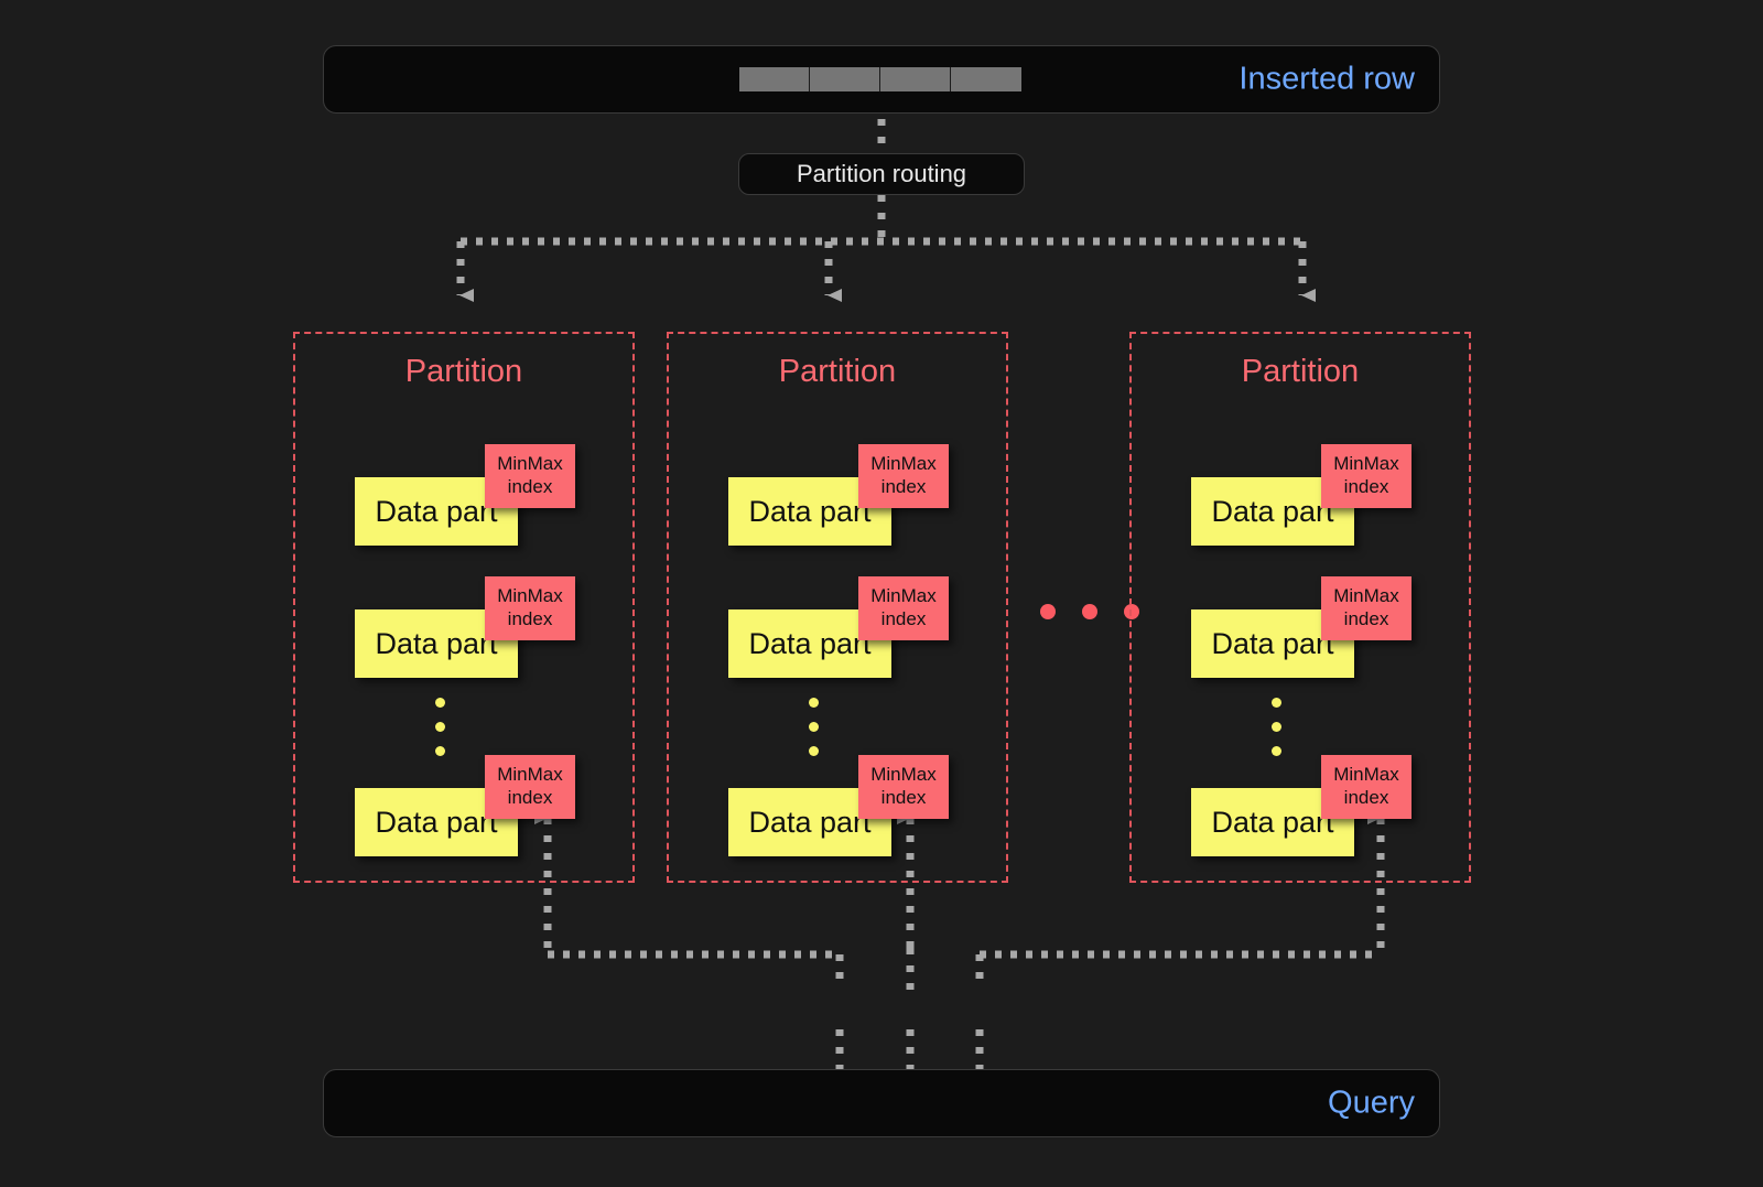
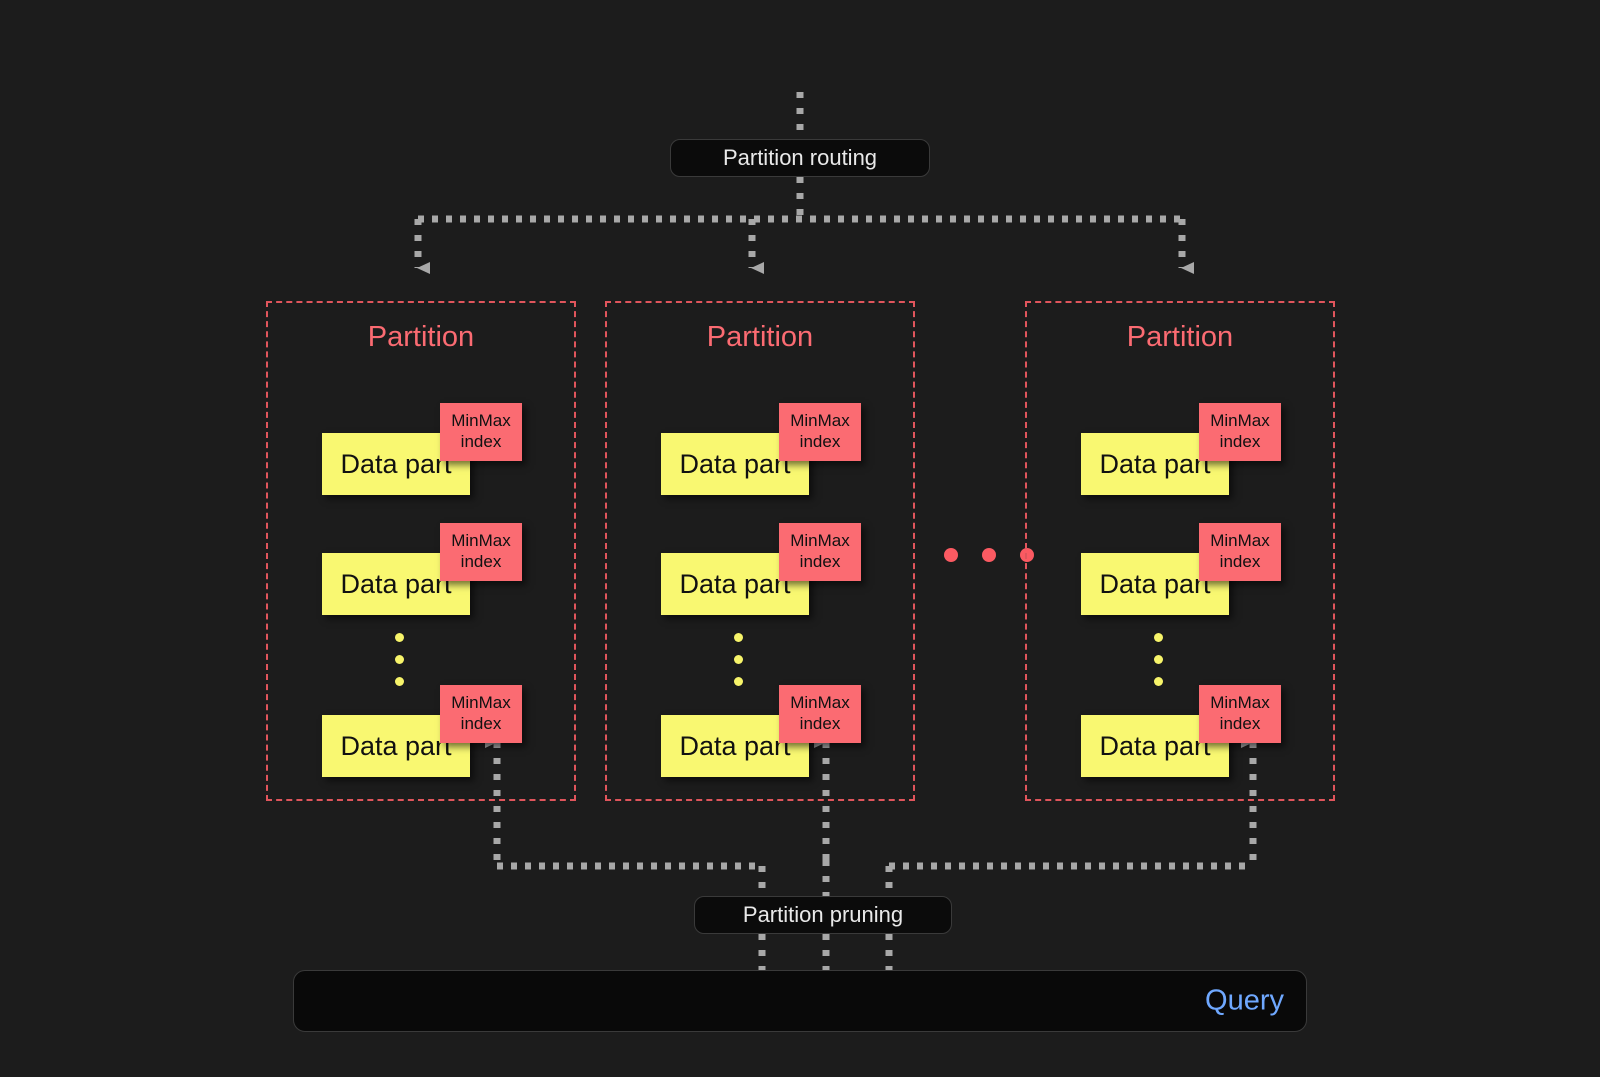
- Inserted row
  Partition routing
  Partition
  Data part
  MinMax
  index
  Data part
  MinMax
  index
  Data part
  MinMax
  index
  Partition
  Data part
  MinMax
  index
  Data part
  MinMax
  index
  Data part
  MinMax
  index
  Partition
  Data part
  MinMax
  index
  Data part
  MinMax
  index
  Data part
  MinMax
  index
+ Partition pruning
  Query
